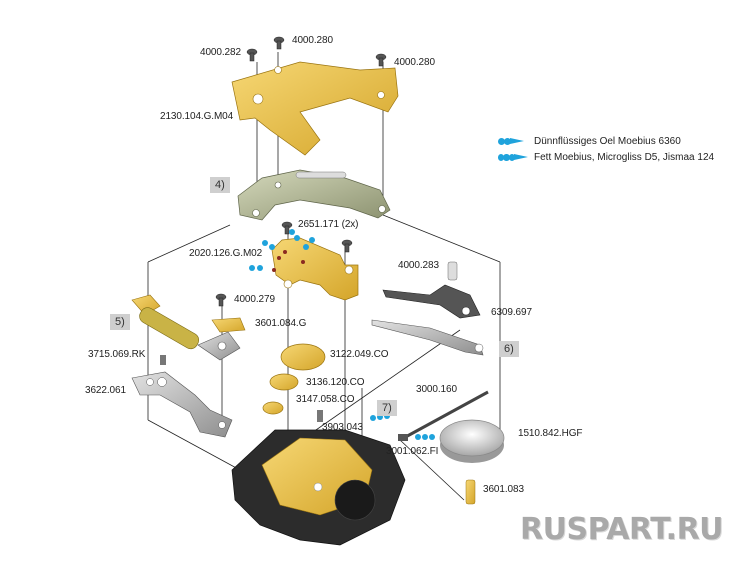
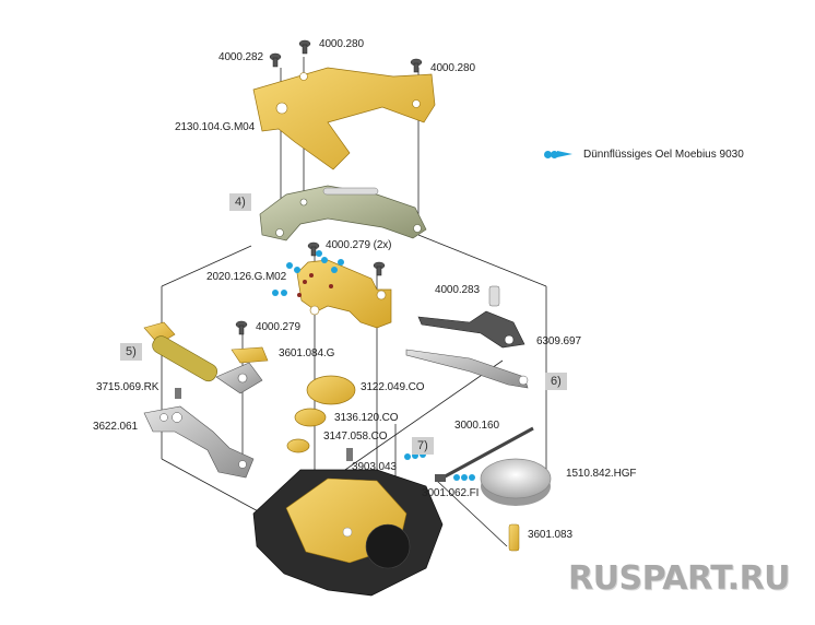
  4000.282
  4000.280
  4000.280
  2130.104.G.M04
- 2651.171 (2x)
+ 4000.279 (2x)
  2020.126.G.M02
  4000.279
  3601.084.G
  3715.069.RK
  3622.061
  3122.049.CO
  3136.120.CO
  3147.058.CO
  3903.043
  4000.283
  6309.697
  3000.160
  3001.062.FI
  1510.842.HGF
  3601.083
  4)
  5)
  6)
  7)
- Dünnflüssiges Oel Moebius 6360
+ Dünnflüssiges Oel Moebius 9030
- Fett Moebius, Microgliss D5, Jismaa 124
  RUSPART.RU
